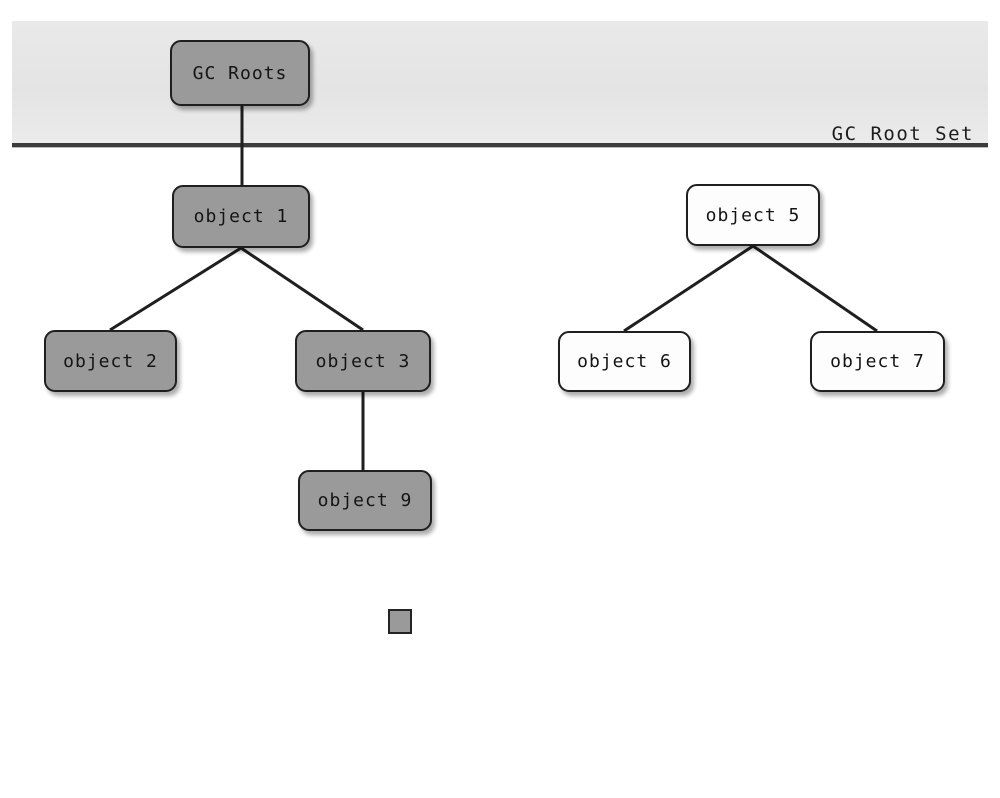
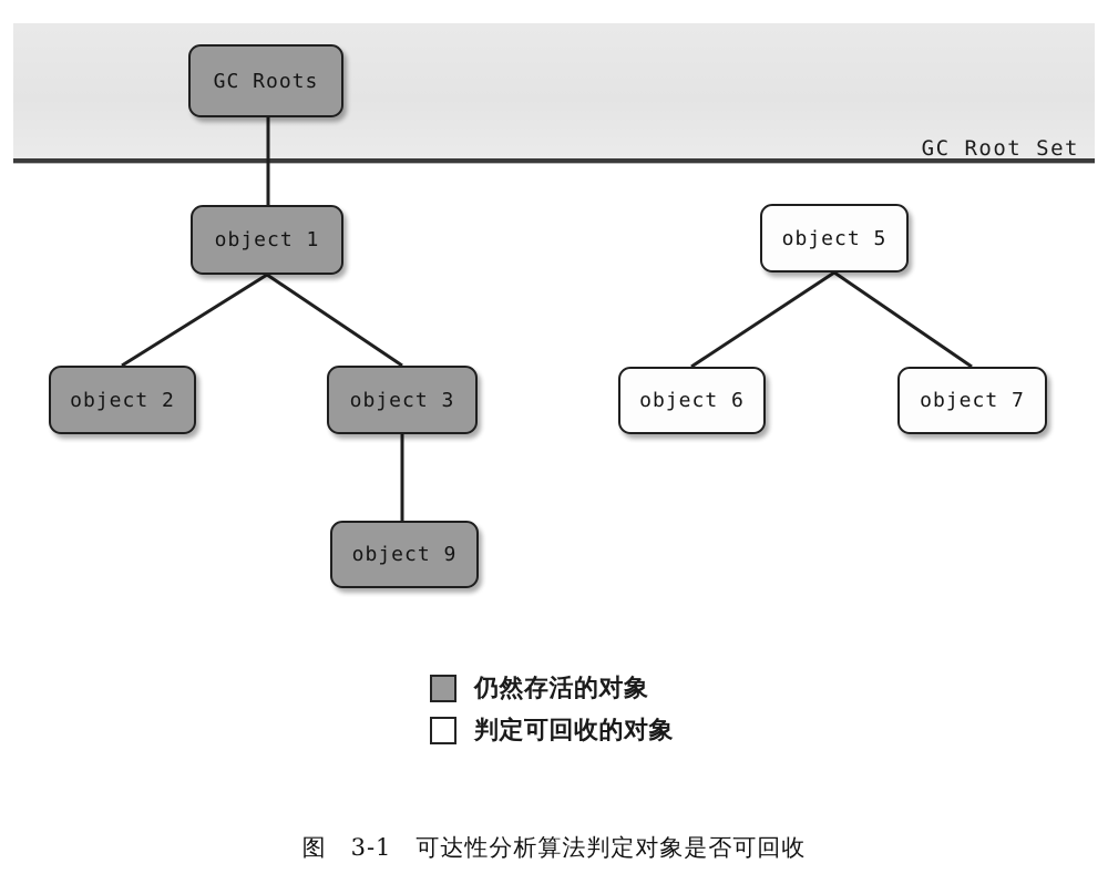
  GC Root Set
  GC Roots
  object 1
  object 2
  object 3
  object 9
  object 5
  object 6
  object 7
+ 仍然存活的对象
+ 判定可回收的对象
+ 图 3-1 可达性分析算法判定对象是否可回收
